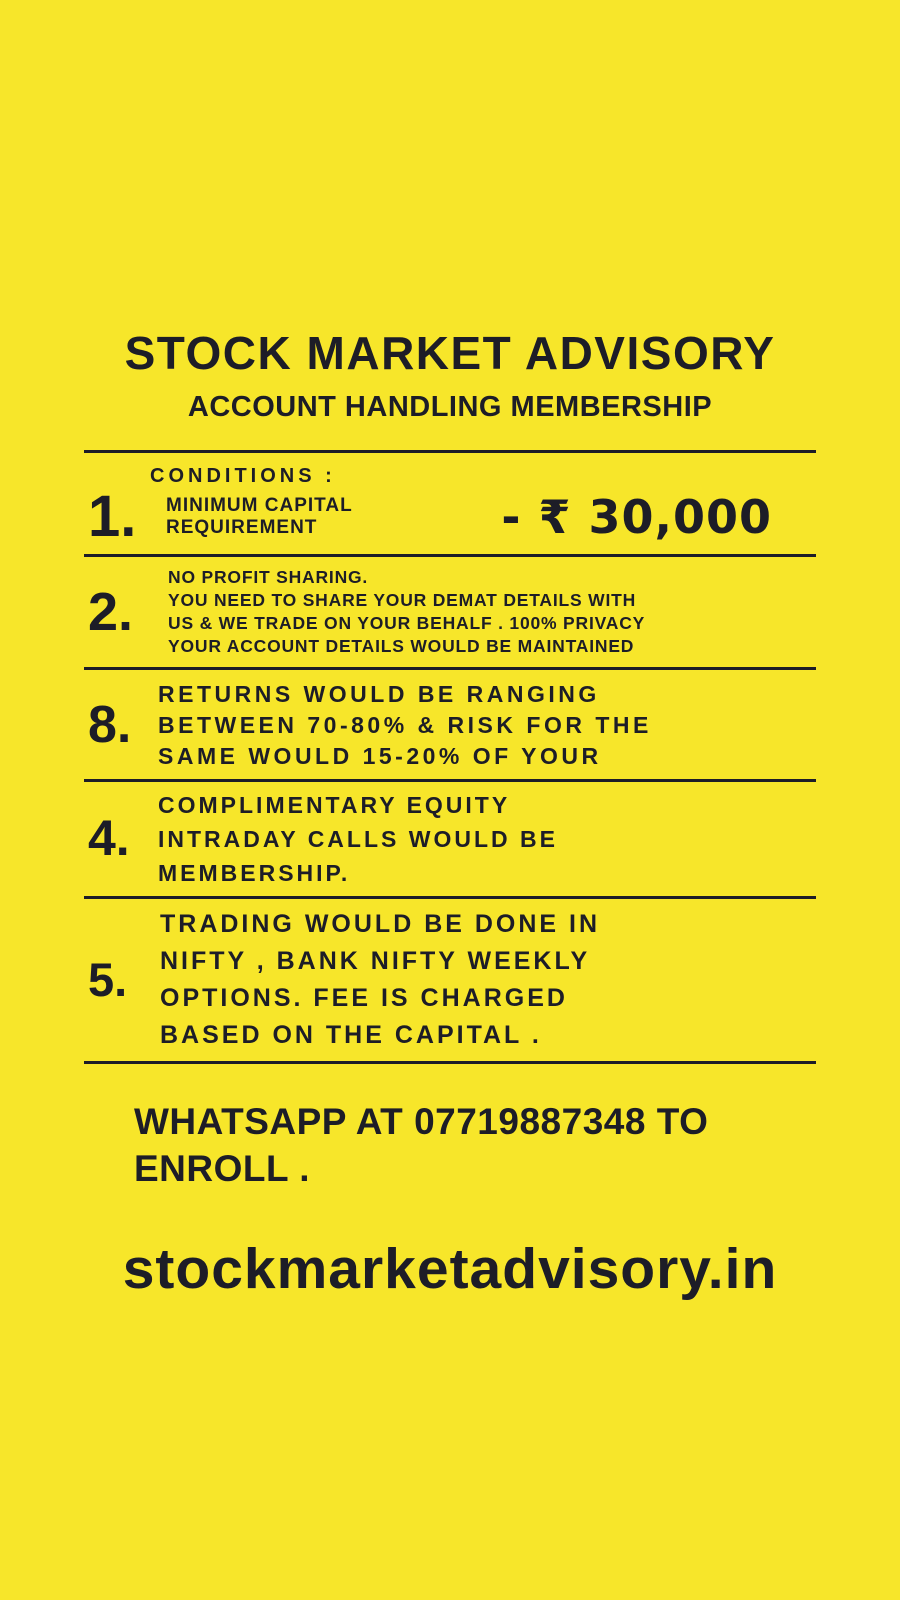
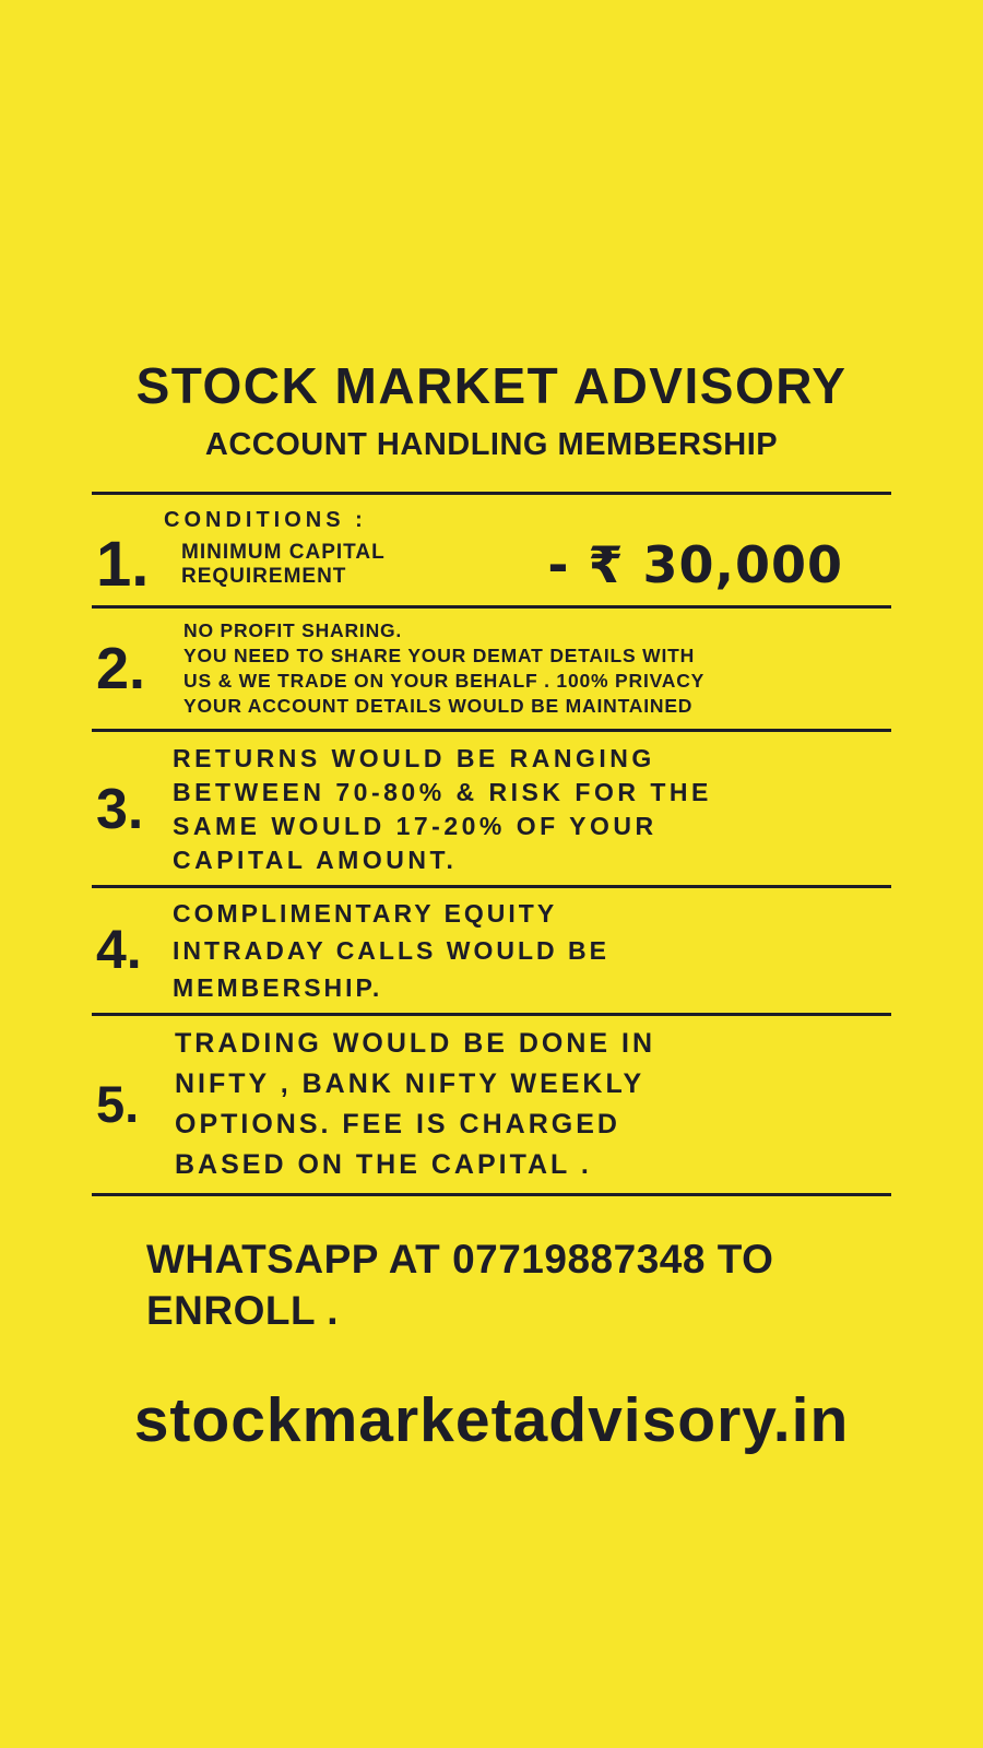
  STOCK MARKET ADVISORY
  ACCOUNT HANDLING MEMBERSHIP
  CONDITIONS :
  1.
  MINIMUM CAPITAL REQUIREMENT
  - ₹ 30,000
  2.
  NO PROFIT SHARING.
  YOU NEED TO SHARE YOUR DEMAT DETAILS WITH
  US & WE TRADE ON YOUR BEHALF . 100% PRIVACY
  YOUR ACCOUNT DETAILS WOULD BE MAINTAINED
- 8.
+ 3.
  RETURNS WOULD BE RANGING
  BETWEEN 70-80% & RISK FOR THE
- SAME WOULD 15-20% OF YOUR
+ SAME WOULD 17-20% OF YOUR
+ CAPITAL AMOUNT.
  4.
  COMPLIMENTARY EQUITY
  INTRADAY CALLS WOULD BE
  MEMBERSHIP.
  5.
  TRADING WOULD BE DONE IN
  NIFTY , BANK NIFTY WEEKLY
  OPTIONS. FEE IS CHARGED
  BASED ON THE CAPITAL .
  WHATSAPP AT 07719887348 TO
  ENROLL .
  stockmarketadvisory.in
